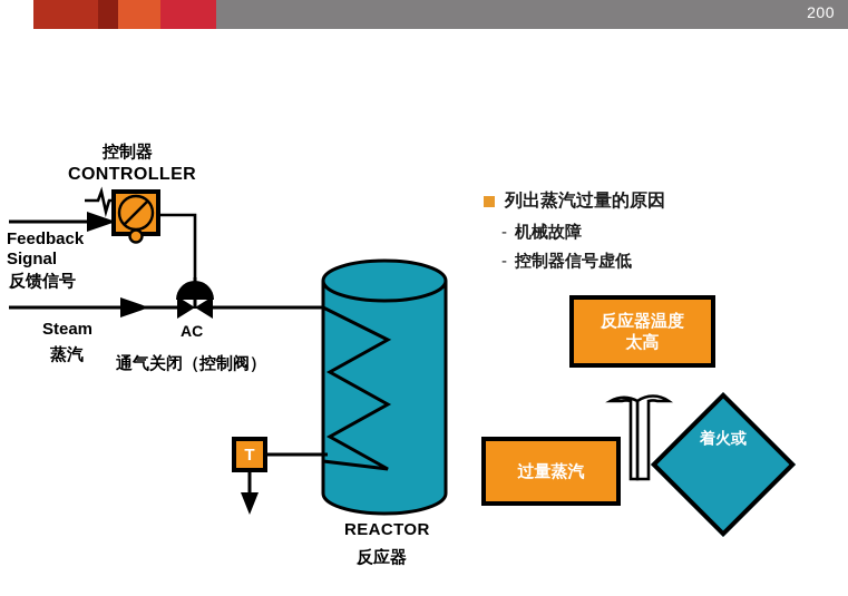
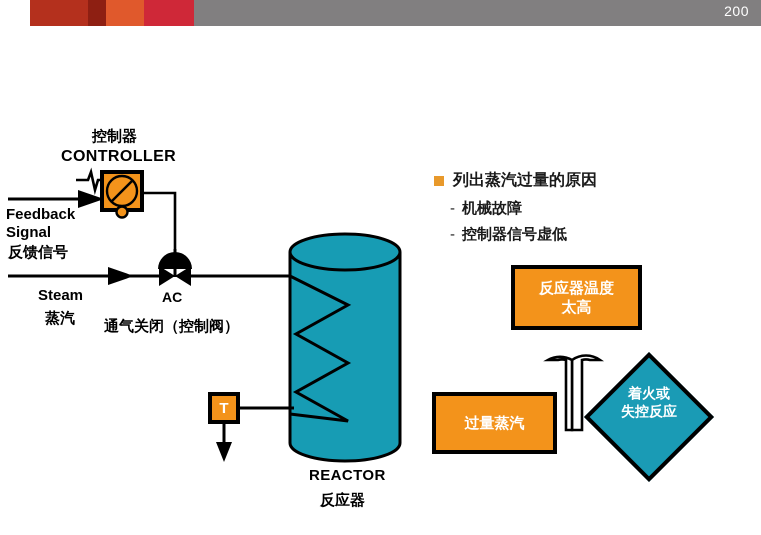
  200
  控制器
  CONTROLLER
  Feedback
  Signal
  反馈信号
  Steam
  蒸汽
  AC
  通气关闭（控制阀）
  T
  REACTOR
  反应器
  列出蒸汽过量的原因
  -
  机械故障
  -
  控制器信号虚低
  反应器温度
  太高
  过量蒸汽
  着火或
+ 失控反应
